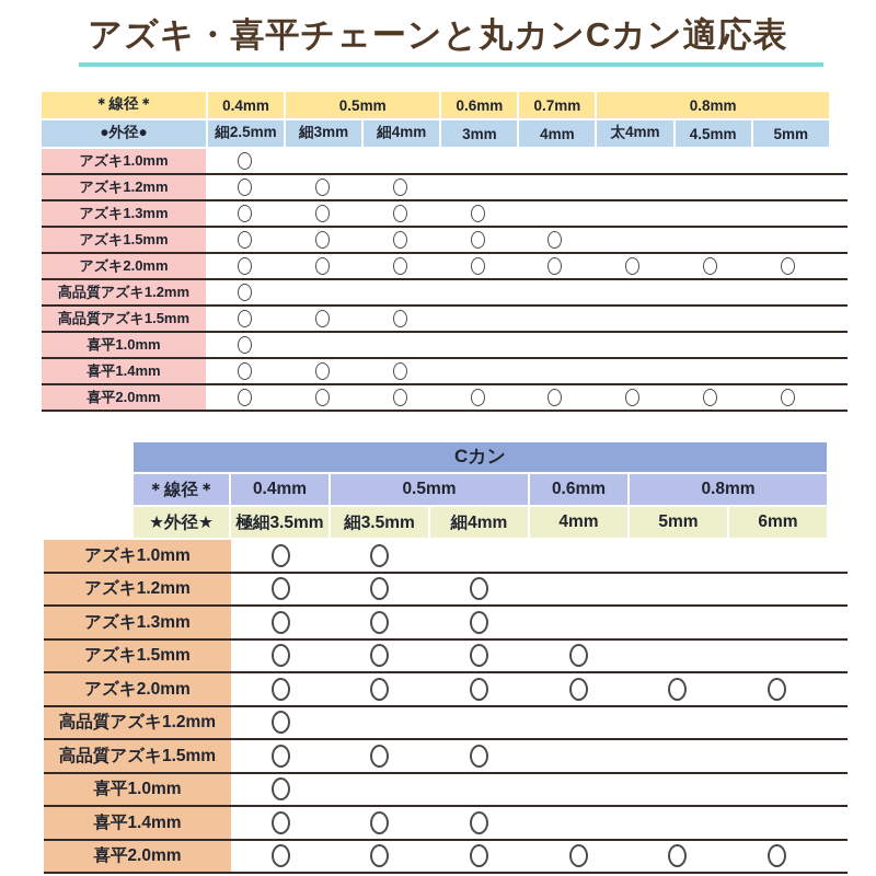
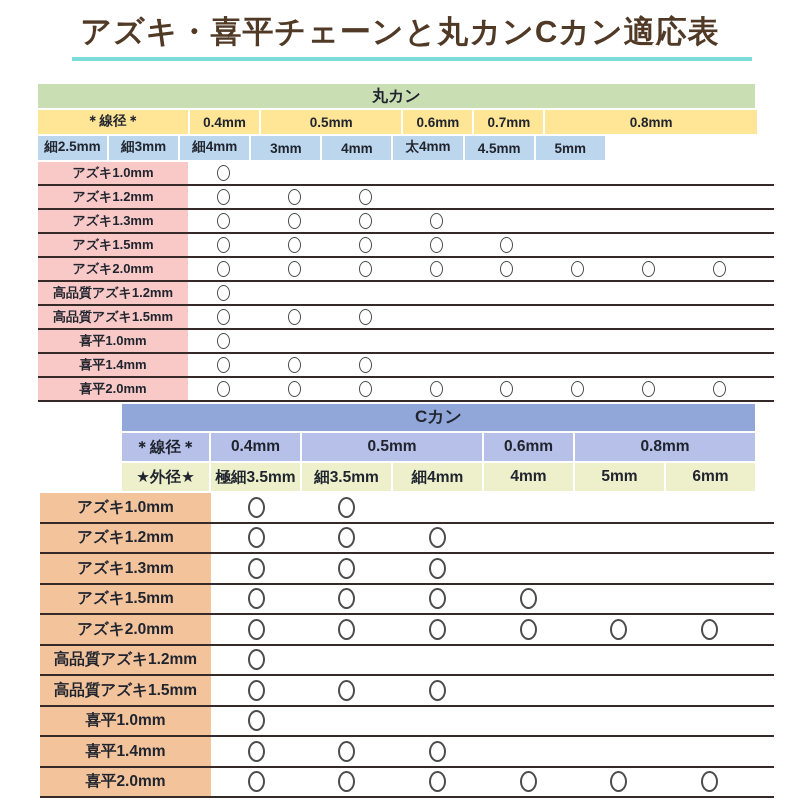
  アズキ・喜平チェーンと丸カンCカン適応表
+ 丸カン
  ＊線径＊
  0.4mm
  0.5mm
  0.6mm
  0.7mm
  0.8mm
- ●外径●
  細2.5mm
  細3mm
  細4mm
  3mm
  4mm
  太4mm
  4.5mm
  5mm
  アズキ1.0mm
  アズキ1.2mm
  アズキ1.3mm
  アズキ1.5mm
  アズキ2.0mm
  高品質アズキ1.2mm
  高品質アズキ1.5mm
  喜平1.0mm
  喜平1.4mm
  喜平2.0mm
  Cカン
  ＊線径＊
  0.4mm
  0.5mm
  0.6mm
  0.8mm
  ★外径★
  極細3.5mm
  細3.5mm
  細4mm
  4mm
  5mm
  6mm
  アズキ1.0mm
  アズキ1.2mm
  アズキ1.3mm
  アズキ1.5mm
  アズキ2.0mm
  高品質アズキ1.2mm
  高品質アズキ1.5mm
  喜平1.0mm
  喜平1.4mm
  喜平2.0mm
